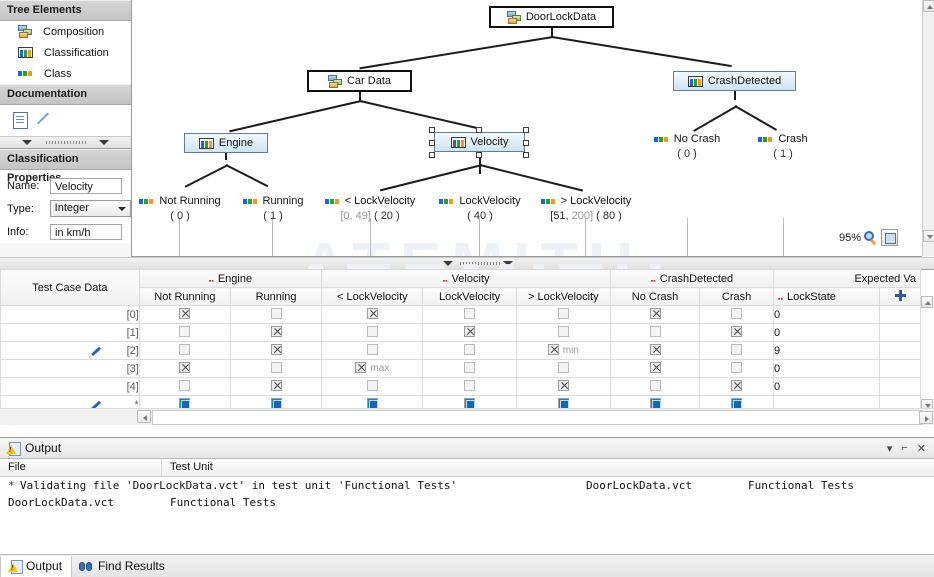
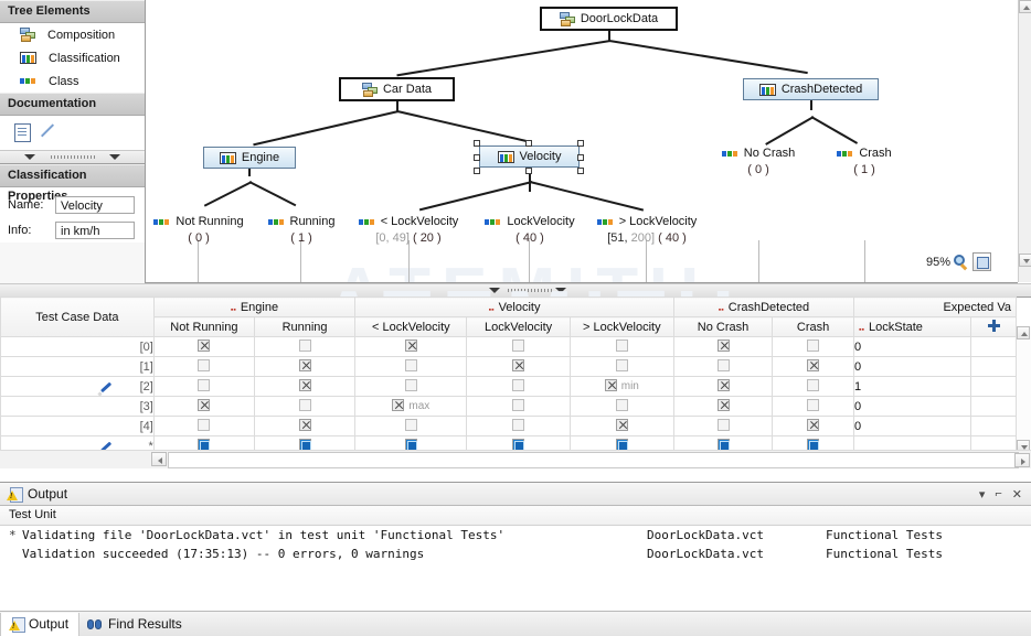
  Tree Elements
  Composition
  Classification
  Class
  Documentation
  Classification Properti
  Name:
  Velocity
- Type:
- Integer
  Info:
  in km/h
  DoorLockData
  Car Data
  CrashDetected
  Engine
  Velocity
  Not Running
  ( 0 )
  Running
  ( 1 )
  < LockVelocity
  [0, 49] ( 20 )
  LockVelocity
  ( 40 )
  > LockVelocity
- [51, 200] ( 80 )
+ [51, 200] ( 40 )
  No Crash
  ( 0 )
  Crash
  ( 1 )
  95%
  Test Case Data	Engine	Velocity	CrashDetected	Expected Va
  Not Running	Running	< LockVelocity	LockVelocity	> LockVelocity	No Crash	Crash	LockState
  [0]								0
  [1]								0
- [2]					min			9
+ [2]					min			1
  [3]			max					0
  [4]								0
  *
  Output
  ▾
  ⌐
  ✕
- File
  Test Unit
  *
  Validating file 'DoorLockData.vct' in test unit 'Functional Tests'
  DoorLockData.vct
  Functional Tests
+ Validation succeeded (17:35:13) -- 0 errors, 0 warnings
  DoorLockData.vct
  Functional Tests
  Output
  Find Results
